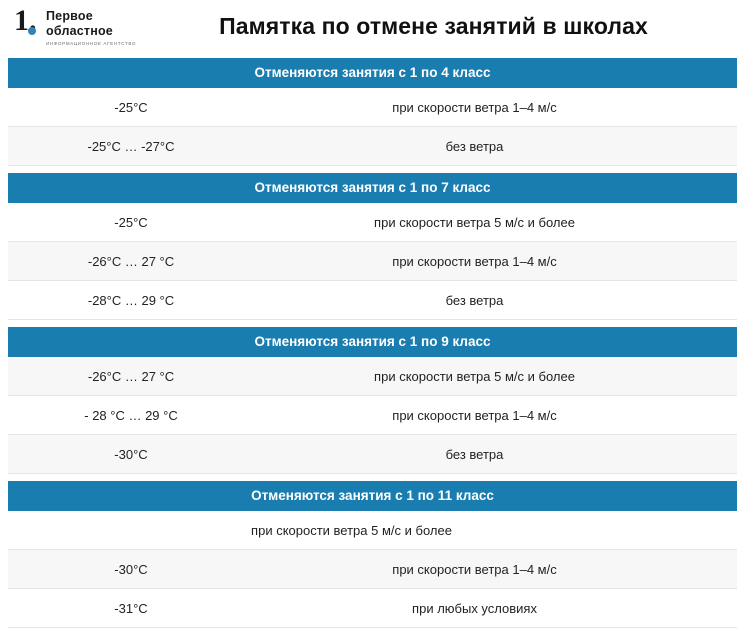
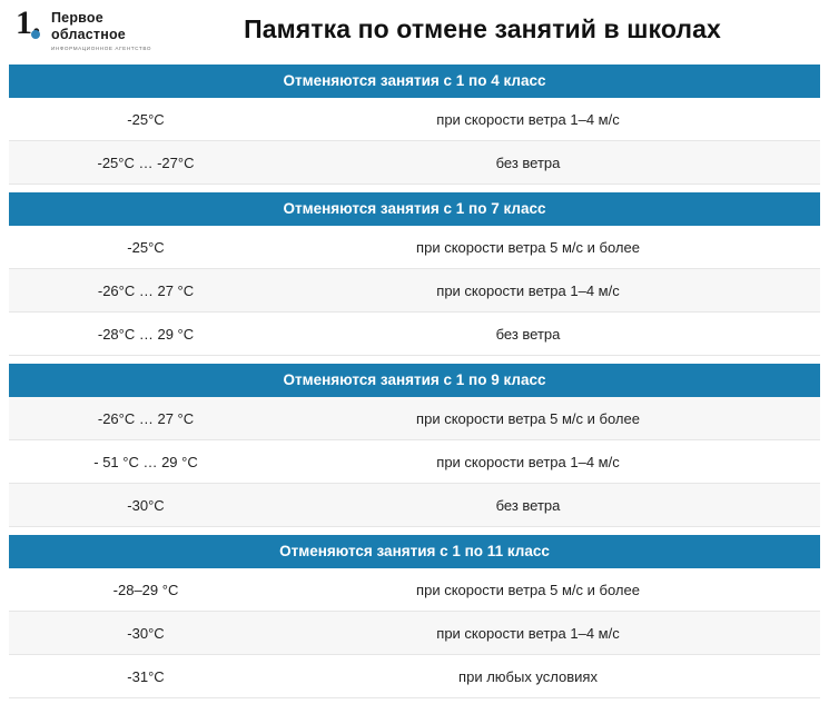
  1.
  Первое
  областное
  Памятка по отмене занятий в школах
  Отменяются занятия с 1 по 4 класс
  -25°C
  при скорости ветра 1–4 м/с
  -25°C … -27°C
  без ветра
  Отменяются занятия с 1 по 7 класс
  -25°C
  при скорости ветра 5 м/с и более
  -26°C … 27 °C
  при скорости ветра 1–4 м/с
  -28°C … 29 °C
  без ветра
  Отменяются занятия с 1 по 9 класс
  -26°C … 27 °C
  при скорости ветра 5 м/с и более
- - 28 °C … 29 °C
+ - 51 °C … 29 °C
  при скорости ветра 1–4 м/с
  -30°C
  без ветра
  Отменяются занятия с 1 по 11 класс
+ -28–29 °C
  при скорости ветра 5 м/с и более
  -30°C
  при скорости ветра 1–4 м/с
  -31°C
  при любых условиях
